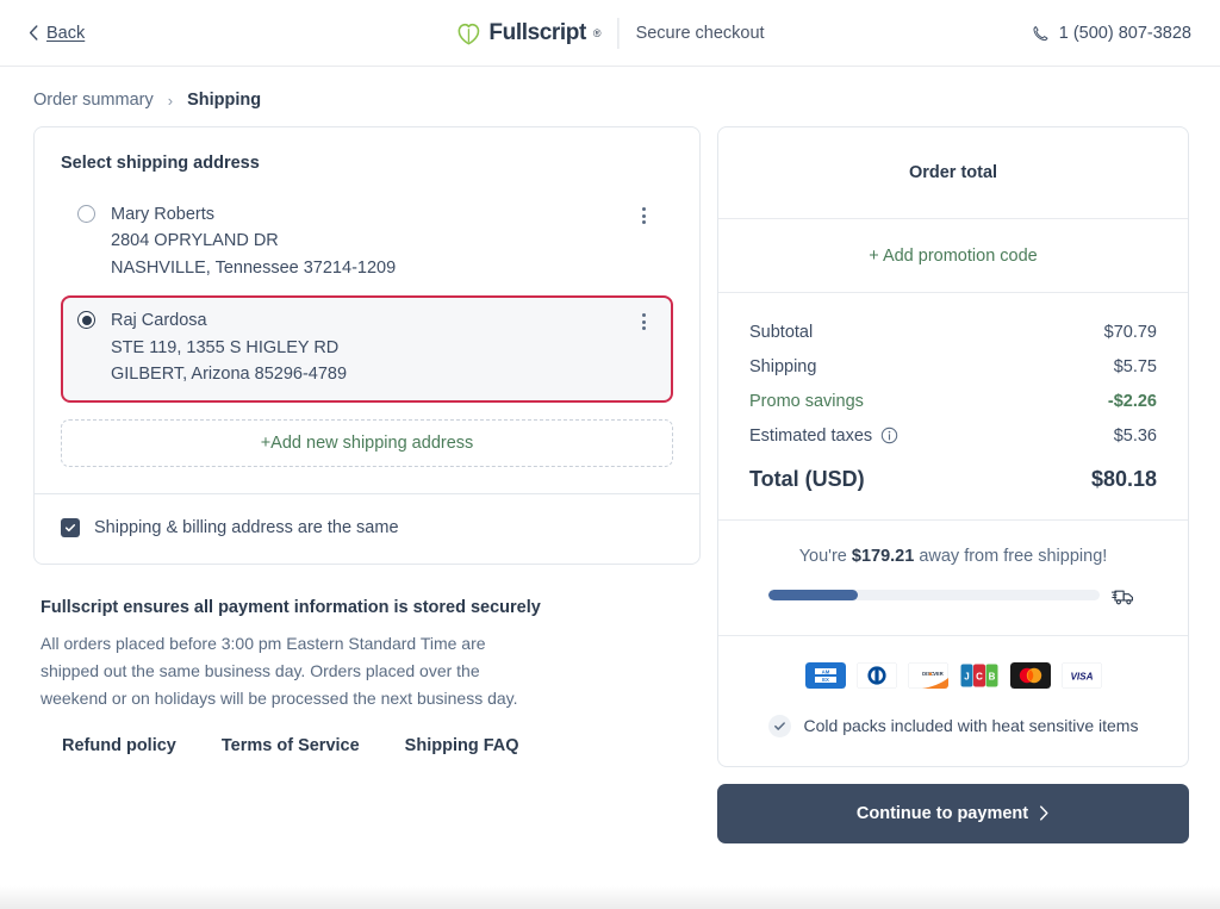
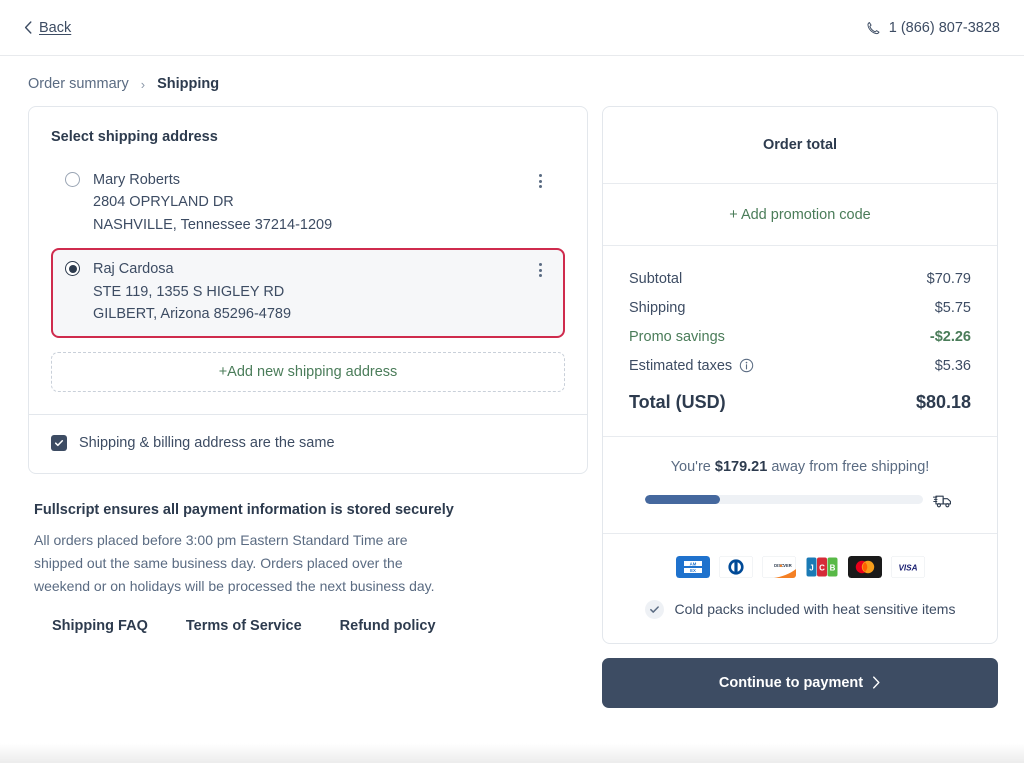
  Back
- Fullscript
- ®
- Secure checkout
- 1 (500) 807-3828
+ 1 (866) 807-3828
  Order summary
  ›
  Shipping
  Select shipping address
  Mary Roberts
  2804 OPRYLAND DR
  NASHVILLE, Tennessee 37214-1209
  Raj Cardosa
  STE 119, 1355 S HIGLEY RD
  GILBERT, Arizona 85296-4789
  +Add new shipping address
  Shipping & billing address are the same
  Fullscript ensures all payment information is stored securely
  All orders placed before 3:00 pm Eastern Standard Time are shipped out the same business day. Orders placed over the weekend or on holidays will be processed the next business day.
- Refund policy
+ Shipping FAQ
  Terms of Service
- Shipping FAQ
+ Refund policy
  Order total
  + Add promotion code
  Subtotal
  $70.79
  Shipping
  $5.75
  Promo savings
  -$2.26
  Estimated taxes
  $5.36
  Total (USD)
  $80.18
  You're $179.21 away from free shipping!
  J
  C
  B
  VISA
  Cold packs included with heat sensitive items
  Continue to payment
